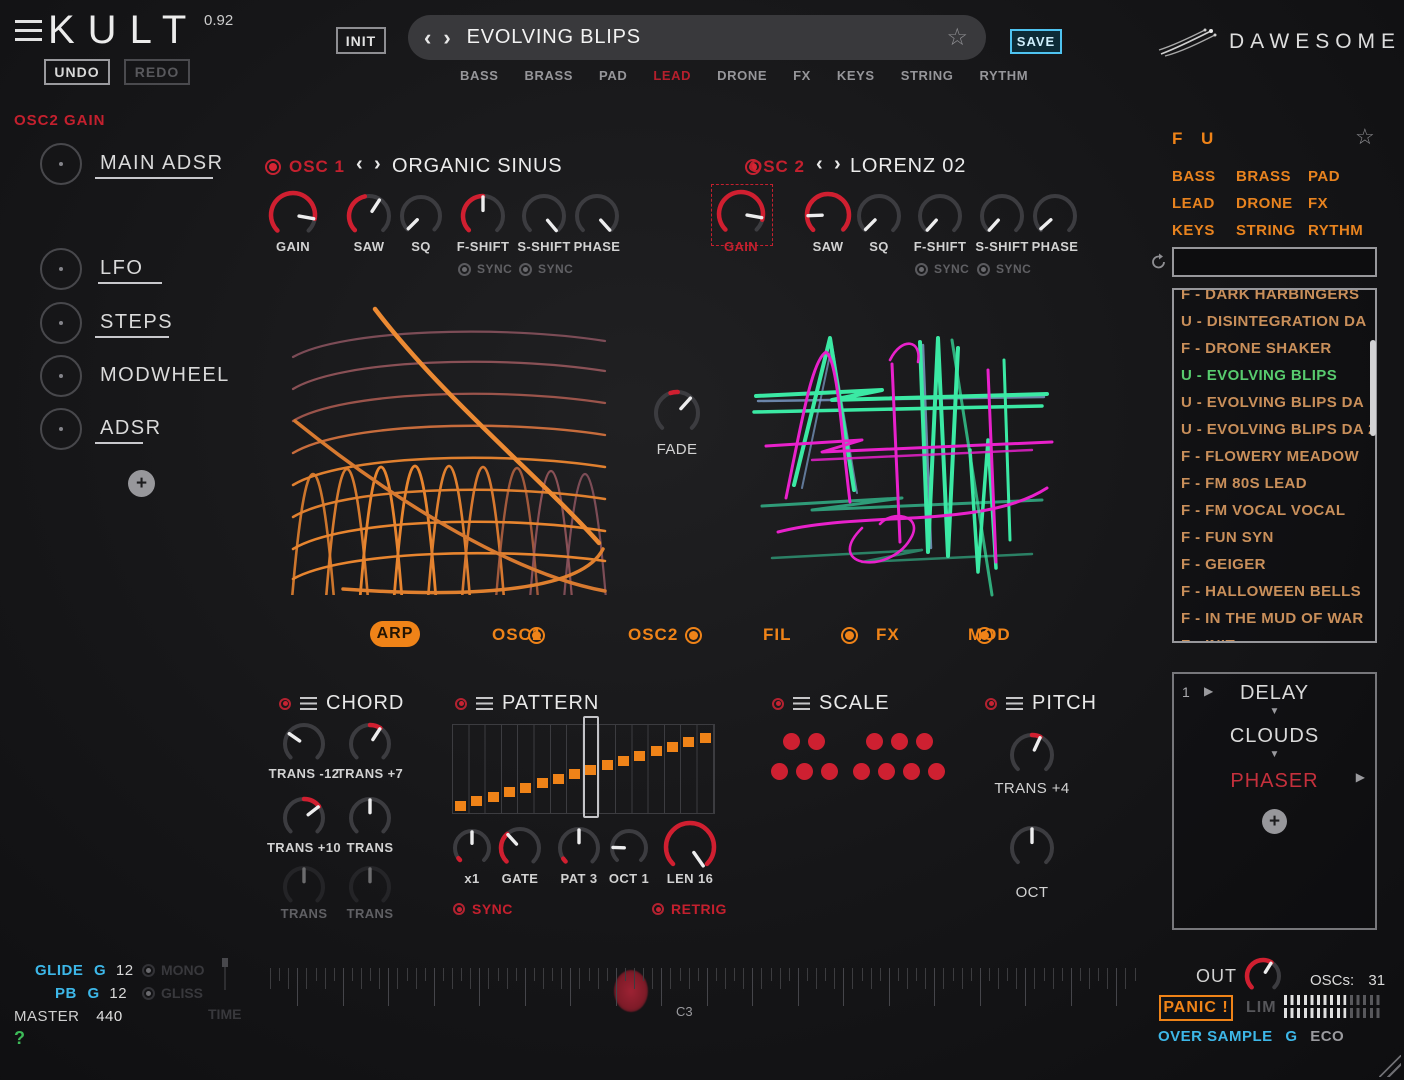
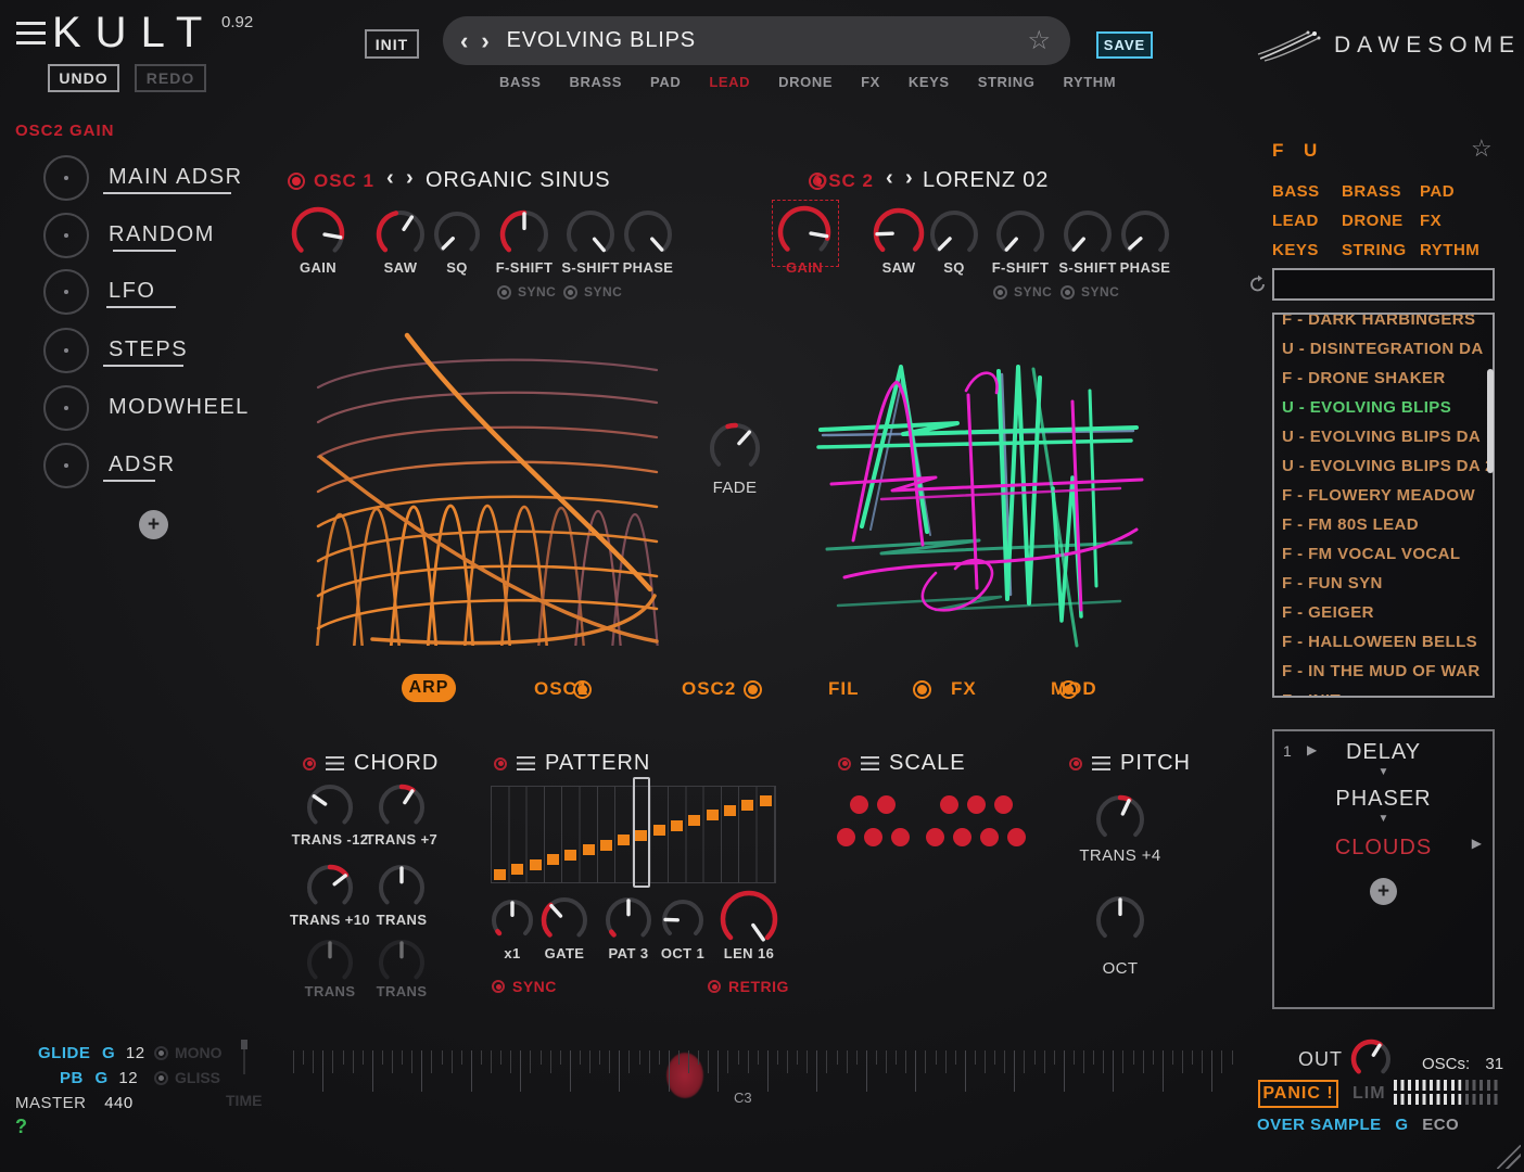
  KULT
  0.92
  UNDO
  REDO
  INIT
  ‹
  ›
  EVOLVING BLIPS
  ☆
  SAVE
  BASS
  BRASS
  PAD
  LEAD
  DRONE
  FX
  KEYS
  STRING
  RYTHM
  DAWESOME
  OSC2 GAIN
  MAIN ADSR
+ RANDOM
  LFO
  STEPS
  MODWHEEL
  ADSR
  +
  OSC 1
  ‹
  ›
  ORGANIC SINUS
  GAIN
  SAW
  SQ
  F-SHIFT
  S-SHIFT
  PHASE
  SYNC
  SYNC
  OSC 2
  ‹
  ›
  LORENZ 02
  GAIN
  SAW
  SQ
  F-SHIFT
  S-SHIFT
  PHASE
  SYNC
  SYNC
  FADE
  ARP
  OSC1
  OSC2
  FIL
  FX
  MOD
  CHORD
  TRANS -12
  TRANS +7
  TRANS +10
  TRANS
  TRANS
  TRANS
  PATTERN
  x1
  GATE
  PAT 3
  OCT 1
  LEN 16
  SYNC
  RETRIG
  SCALE
  PITCH
  TRANS +4
  OCT
  F
  U
  ☆
  BASS
  BRASS
  PAD
  LEAD
  DRONE
  FX
  KEYS
  STRING
  RYTHM
  F - DARK HARBINGERS
  U - DISINTEGRATION DA
  F - DRONE SHAKER
  U - EVOLVING BLIPS
  U - EVOLVING BLIPS DA
  U - EVOLVING BLIPS DA
  F - FLOWERY MEADOW
  F - FM 80S LEAD
  F - FM VOCAL VOCAL
  F - FUN SYN
  F - GEIGER
  F - HALLOWEEN BELLS
  F - IN THE MUD OF WAR
  1
  ▶
  DELAY
  ▼
- CLOUDS
+ PHASER
  ▼
- PHASER
+ CLOUDS
  ▶
  +
  GLIDE G 12
  PB G 12
  MASTER 440
  ?
  MONO
  GLISS
  TIME
  C3
  OUT
  OSCs: 31
  PANIC !
  LIM
  OVER SAMPLE G ECO
